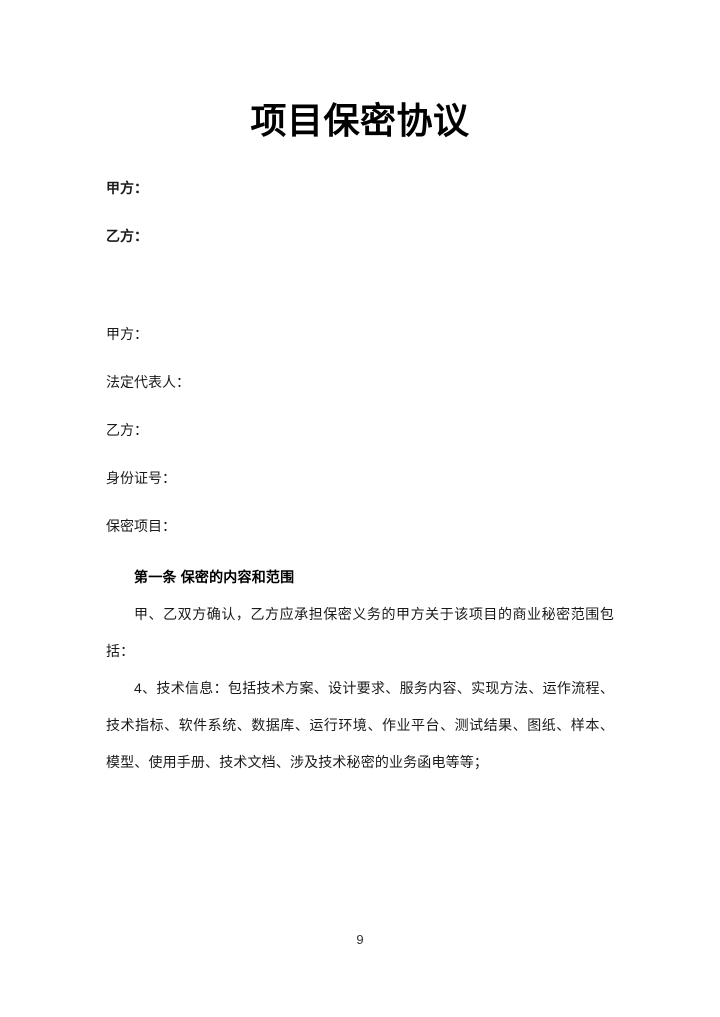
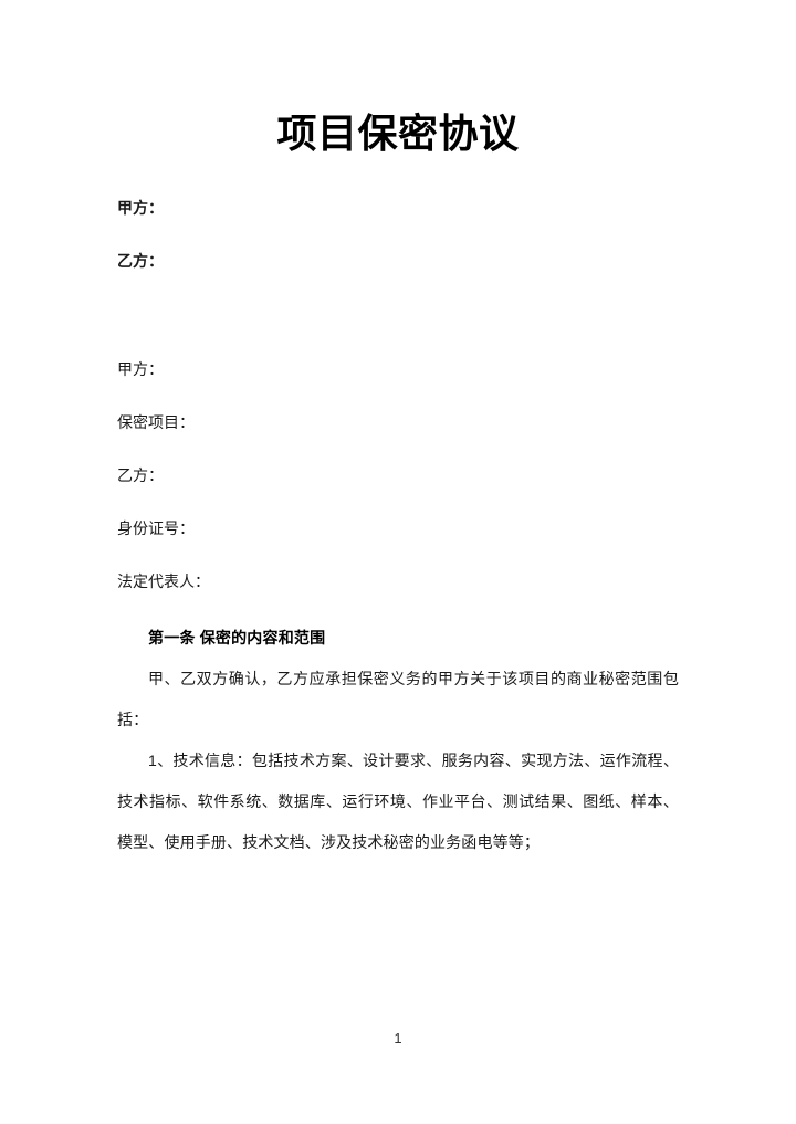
  项目保密协议
  甲方：
  乙方：
  甲方：
- 法定代表人：
+ 保密项目：
  乙方：
  身份证号：
- 保密项目：
+ 法定代表人：
  第一条 保密的内容和范围
  甲、乙双方确认，乙方应承担保密义务的甲方关于该项目的商业秘密范围包括：
- 4、技术信息：包括技术方案、设计要求、服务内容、实现方法、运作流程、技术指标、软件系统、数据库、运行环境、作业平台、测试结果、图纸、样本、模型、使用手册、技术文档、涉及技术秘密的业务函电等等；
+ 1、技术信息：包括技术方案、设计要求、服务内容、实现方法、运作流程、技术指标、软件系统、数据库、运行环境、作业平台、测试结果、图纸、样本、模型、使用手册、技术文档、涉及技术秘密的业务函电等等；
- 9
+ 1
